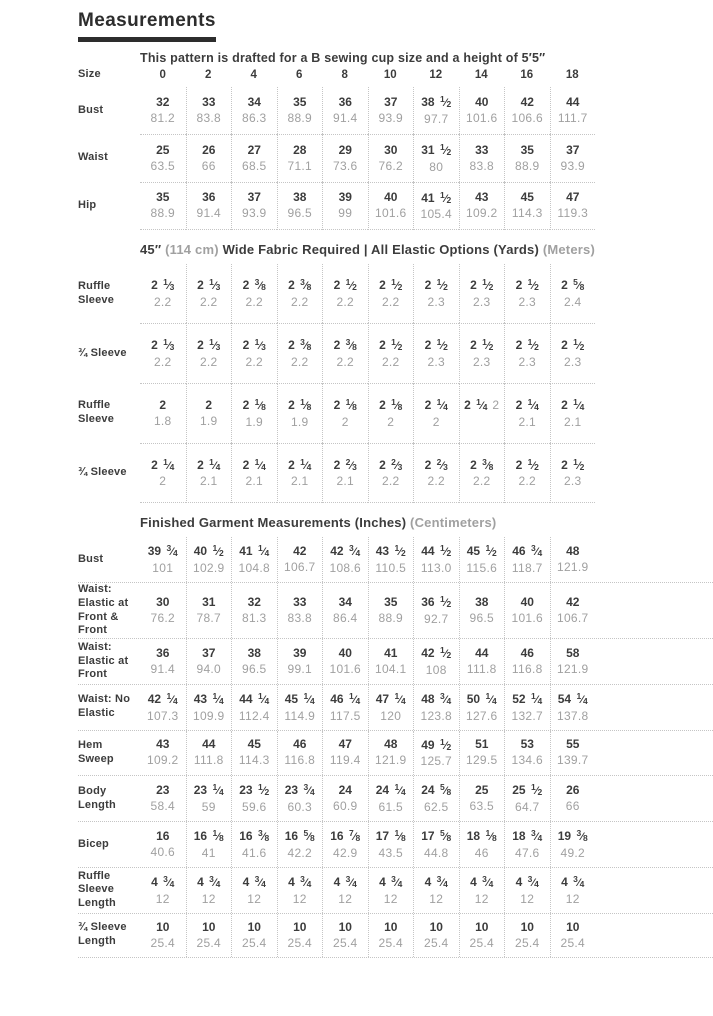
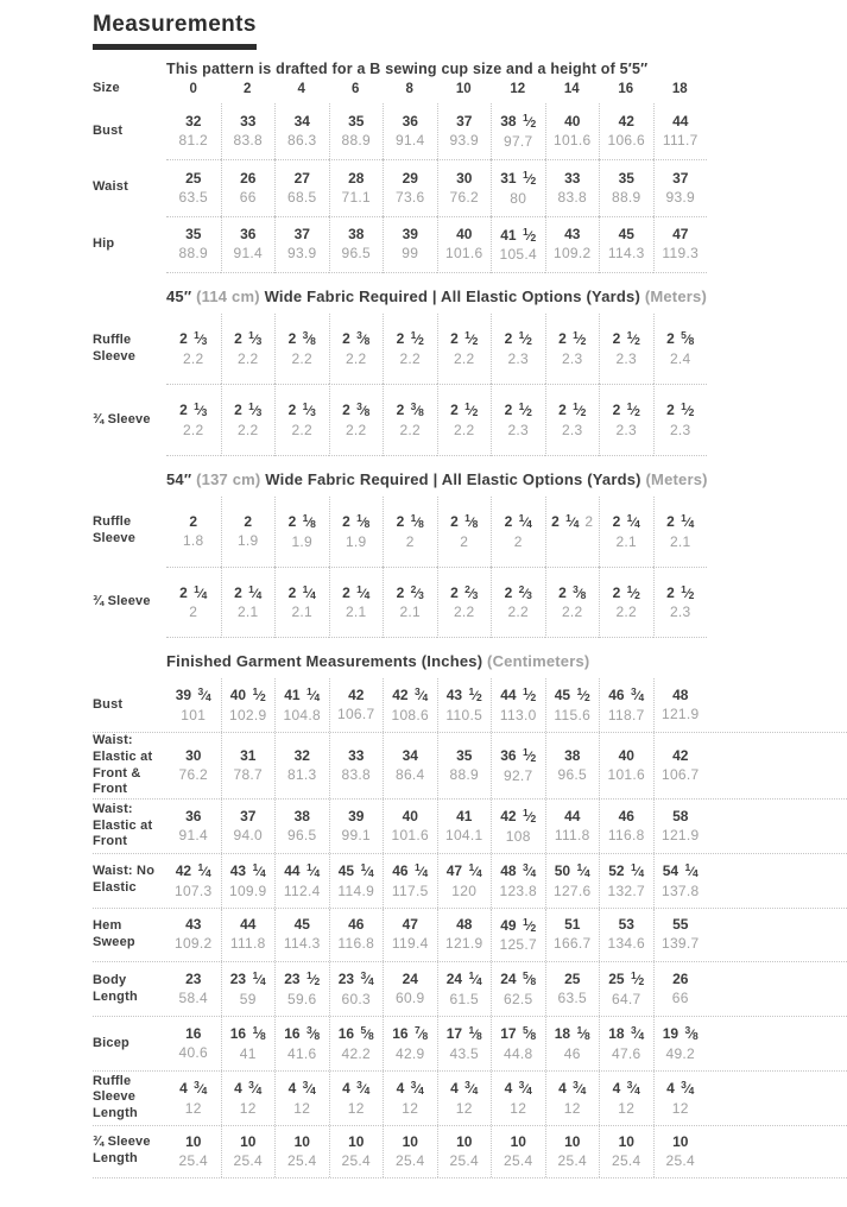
  Measurements
  This pattern is drafted for a B sewing cup size and a height of 5′5″
  Size
  0
  2
  4
  6
  8
  10
  12
  14
  16
  18
  Bust
  32
  81.2
  33
  83.8
  34
  86.3
  35
  88.9
  36
  91.4
  37
  93.9
  38 1⁄2
  97.7
  40
  101.6
  42
  106.6
  44
  111.7
  Waist
  25
  63.5
  26
  66
  27
  68.5
  28
  71.1
  29
  73.6
  30
  76.2
  31 1⁄2
  80
  33
  83.8
  35
  88.9
  37
  93.9
  Hip
  35
  88.9
  36
  91.4
  37
  93.9
  38
  96.5
  39
  99
  40
  101.6
  41 1⁄2
  105.4
  43
  109.2
  45
  114.3
  47
  119.3
  45″ (114 cm) Wide Fabric Required | All Elastic Options (Yards) (Meters)
  Ruffle Sleeve
  2 1⁄3
  2.2
  2 1⁄3
  2.2
  2 3⁄8
  2.2
  2 3⁄8
  2.2
  2 1⁄2
  2.2
  2 1⁄2
  2.2
  2 1⁄2
  2.3
  2 1⁄2
  2.3
  2 1⁄2
  2.3
  2 5⁄8
  2.4
  ¾ Sleeve
  2 1⁄3
  2.2
  2 1⁄3
  2.2
  2 1⁄3
  2.2
  2 3⁄8
  2.2
  2 3⁄8
  2.2
  2 1⁄2
  2.2
  2 1⁄2
  2.3
  2 1⁄2
  2.3
  2 1⁄2
  2.3
  2 1⁄2
  2.3
+ 54″ (137 cm) Wide Fabric Required | All Elastic Options (Yards) (Meters)
  Ruffle Sleeve
  2
  1.8
  2
  1.9
  2 1⁄8
  1.9
  2 1⁄8
  1.9
  2 1⁄8
  2
  2 1⁄8
  2
  2 1⁄4
  2
  2 1⁄4
  2
  2 1⁄4
  2.1
  2 1⁄4
  2.1
  ¾ Sleeve
  2 1⁄4
  2
  2 1⁄4
  2.1
  2 1⁄4
  2.1
  2 1⁄4
  2.1
  2 2⁄3
  2.1
  2 2⁄3
  2.2
  2 2⁄3
  2.2
  2 3⁄8
  2.2
  2 1⁄2
  2.2
  2 1⁄2
  2.3
  Finished Garment Measurements (Inches) (Centimeters)
  Bust
  39 3⁄4
  101
  40 1⁄2
  102.9
  41 1⁄4
  104.8
  42
  106.7
  42 3⁄4
  108.6
  43 1⁄2
  110.5
  44 1⁄2
  113.0
  45 1⁄2
  115.6
  46 3⁄4
  118.7
  48
  121.9
  Waist: Elastic at Front & Front
  30
  76.2
  31
  78.7
  32
  81.3
  33
  83.8
  34
  86.4
  35
  88.9
  36 1⁄2
  92.7
  38
  96.5
  40
  101.6
  42
  106.7
  Waist: Elastic at Front
  36
  91.4
  37
  94.0
  38
  96.5
  39
  99.1
  40
  101.6
  41
  104.1
  42 1⁄2
  108
  44
  111.8
  46
  116.8
  58
  121.9
  Waist: No Elastic
  42 1⁄4
  107.3
  43 1⁄4
  109.9
  44 1⁄4
  112.4
  45 1⁄4
  114.9
  46 1⁄4
  117.5
  47 1⁄4
  120
  48 3⁄4
  123.8
  50 1⁄4
  127.6
  52 1⁄4
  132.7
  54 1⁄4
  137.8
  Hem Sweep
  43
  109.2
  44
  111.8
  45
  114.3
  46
  116.8
  47
  119.4
  48
  121.9
  49 1⁄2
  125.7
  51
- 129.5
+ 166.7
  53
  134.6
  55
  139.7
  Body Length
  23
  58.4
  23 1⁄4
  59
  23 1⁄2
  59.6
  23 3⁄4
  60.3
  24
  60.9
  24 1⁄4
  61.5
  24 5⁄8
  62.5
  25
  63.5
  25 1⁄2
  64.7
  26
  66
  Bicep
  16
  40.6
  16 1⁄8
  41
  16 3⁄8
  41.6
  16 5⁄8
  42.2
  16 7⁄8
  42.9
  17 1⁄8
  43.5
  17 5⁄8
  44.8
  18 1⁄8
  46
  18 3⁄4
  47.6
  19 3⁄8
  49.2
  Ruffle Sleeve Length
  4 3⁄4
  12
  4 3⁄4
  12
  4 3⁄4
  12
  4 3⁄4
  12
  4 3⁄4
  12
  4 3⁄4
  12
  4 3⁄4
  12
  4 3⁄4
  12
  4 3⁄4
  12
  4 3⁄4
  12
  ¾ Sleeve Length
  10
  25.4
  10
  25.4
  10
  25.4
  10
  25.4
  10
  25.4
  10
  25.4
  10
  25.4
  10
  25.4
  10
  25.4
  10
  25.4
